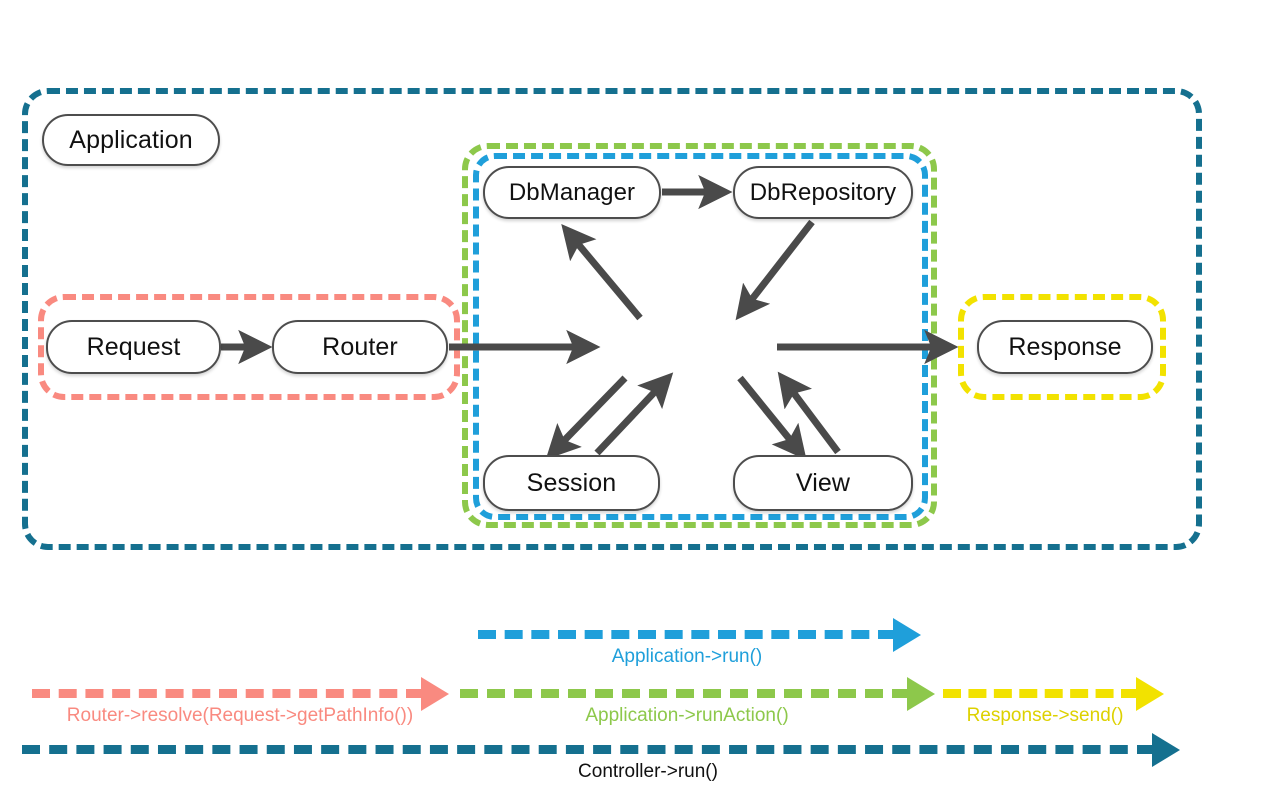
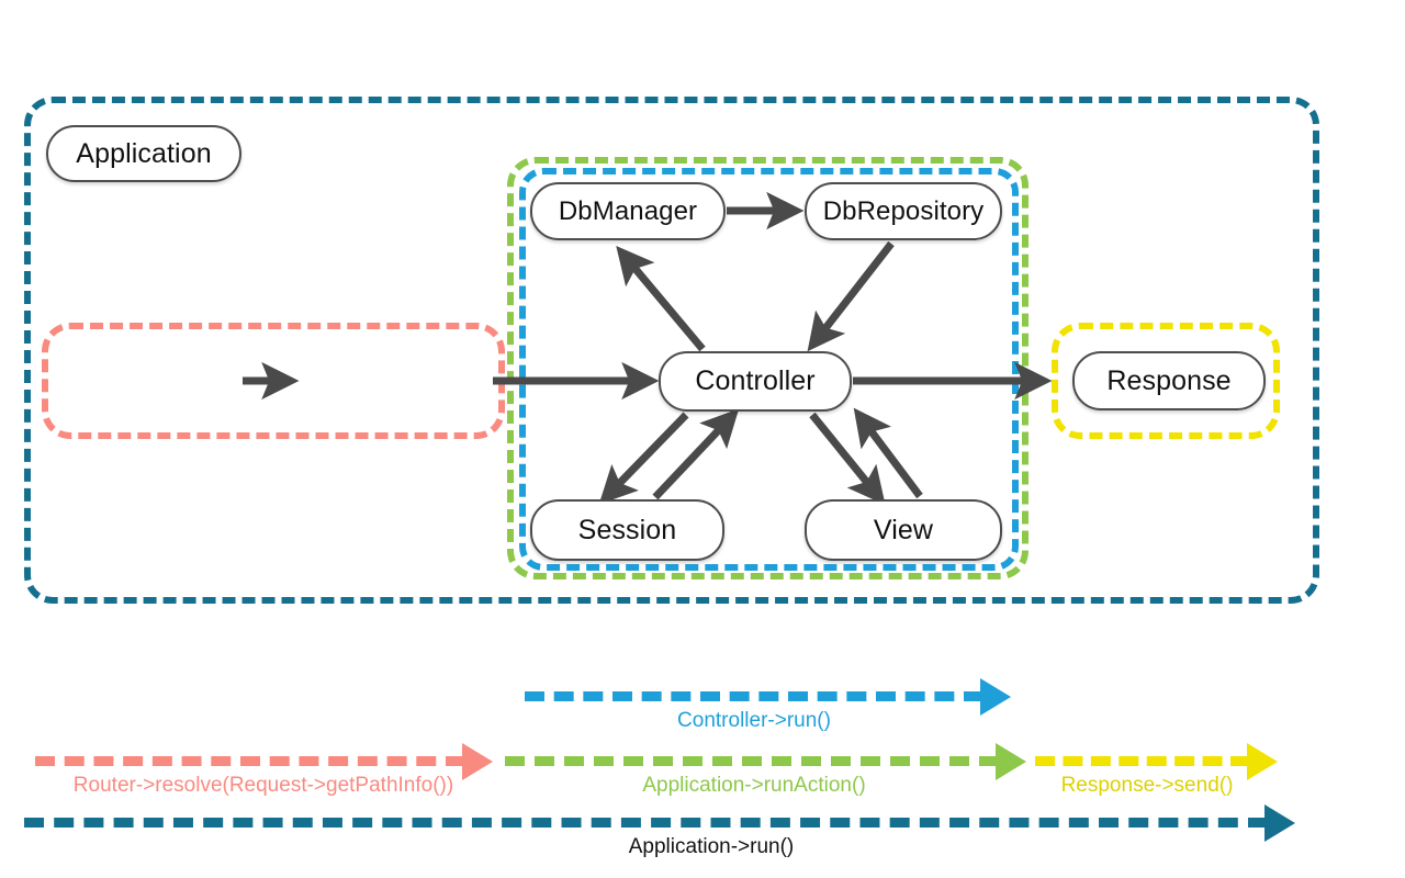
  Application
- Request
- Router
  DbManager
  DbRepository
+ Controller
  Session
  View
  Response
- Application->run()
+ Controller->run()
  Router->resolve(Request->getPathInfo())
  Application->runAction()
  Response->send()
- Controller->run()
+ Application->run()
